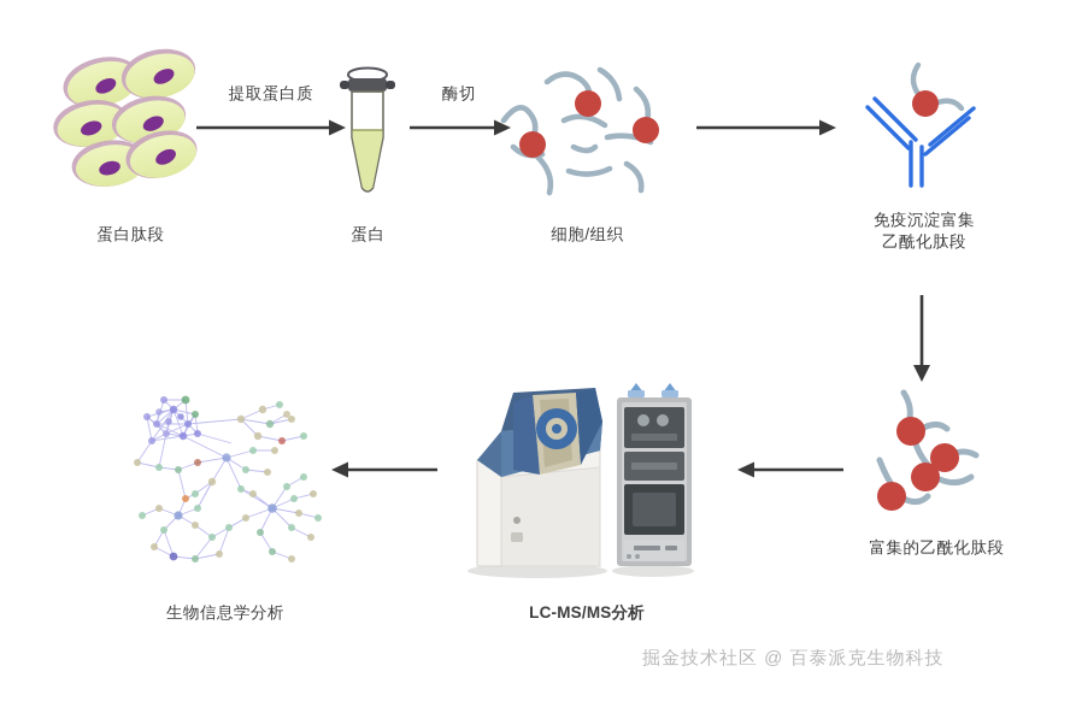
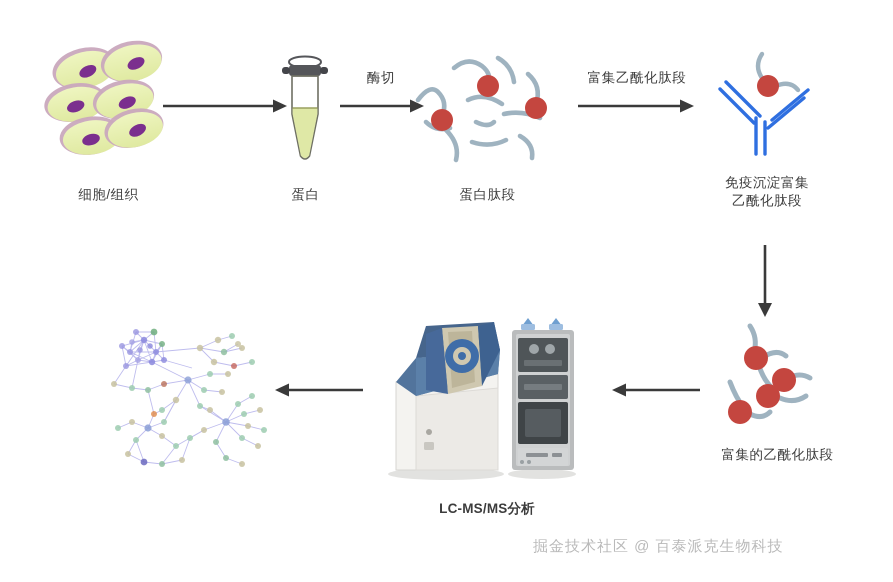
- 蛋白肽段
+ 细胞/组织
- 提取蛋白质
  蛋白
  酶切
- 细胞/组织
+ 蛋白肽段
+ 富集乙酰化肽段
  免疫沉淀富集
  乙酰化肽段
  富集的乙酰化肽段
  LC-MS/MS分析
- 生物信息学分析
  掘金技术社区 @ 百泰派克生物科技
